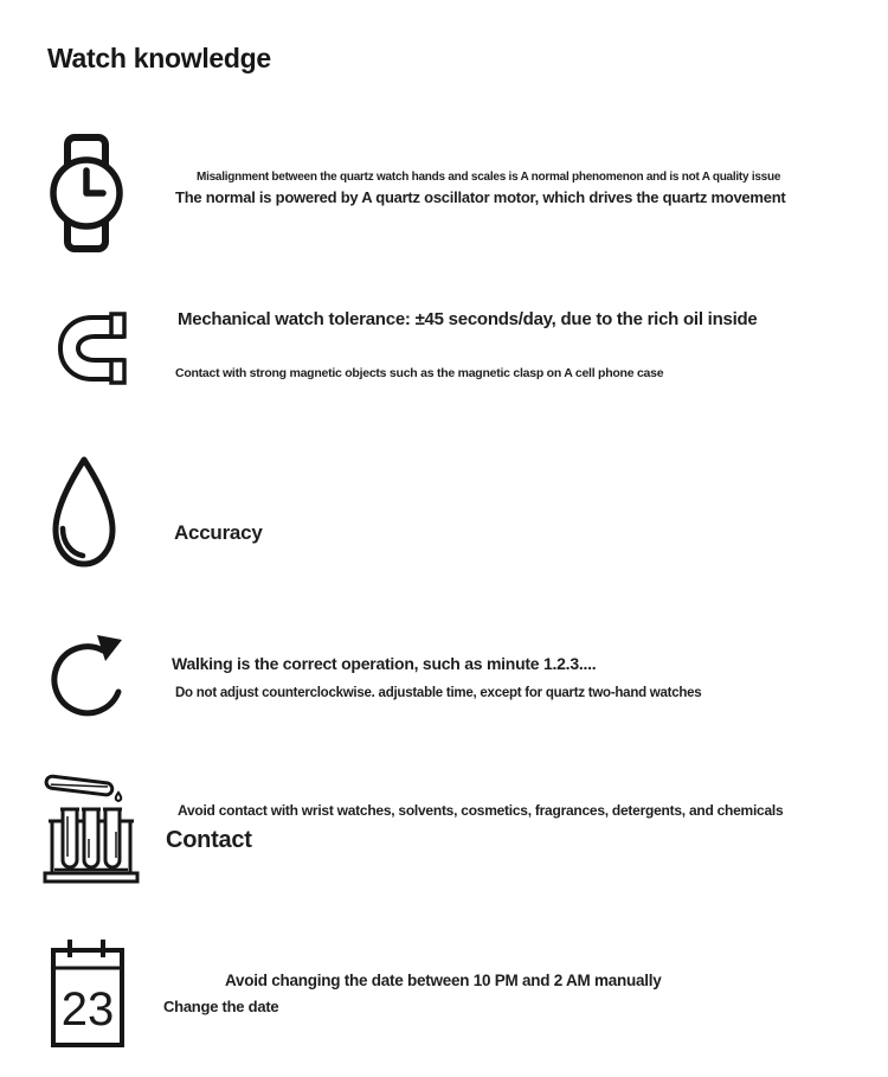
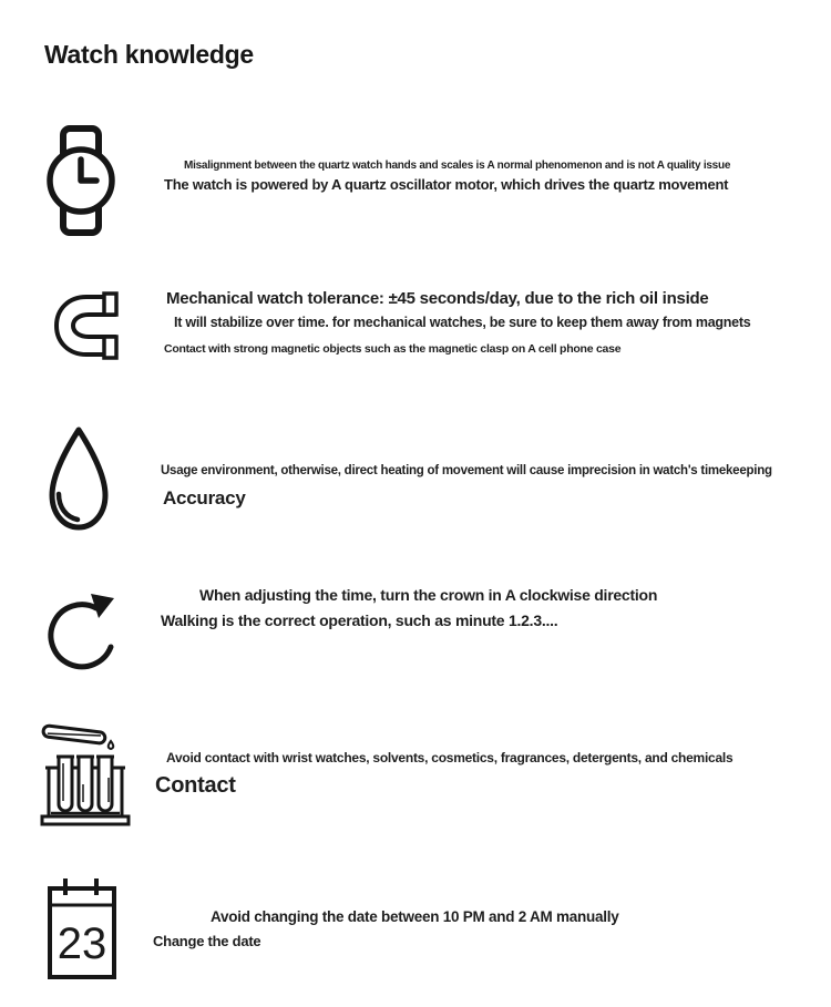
  Watch knowledge
  Misalignment between the quartz watch hands and scales is A normal phenomenon and is not A quality issue
- The normal is powered by A quartz oscillator motor, which drives the quartz movement
+ The watch is powered by A quartz oscillator motor, which drives the quartz movement
  Mechanical watch tolerance: ±45 seconds/day, due to the rich oil inside
+ It will stabilize over time. for mechanical watches, be sure to keep them away from magnets
  Contact with strong magnetic objects such as the magnetic clasp on A cell phone case
+ Usage environment, otherwise, direct heating of movement will cause imprecision in watch's timekeeping
  Accuracy
+ When adjusting the time, turn the crown in A clockwise direction
  Walking is the correct operation, such as minute 1.2.3....
- Do not adjust counterclockwise. adjustable time, except for quartz two-hand watches
  Avoid contact with wrist watches, solvents, cosmetics, fragrances, detergents, and chemicals
  Contact
  23
  Avoid changing the date between 10 PM and 2 AM manually
  Change the date
